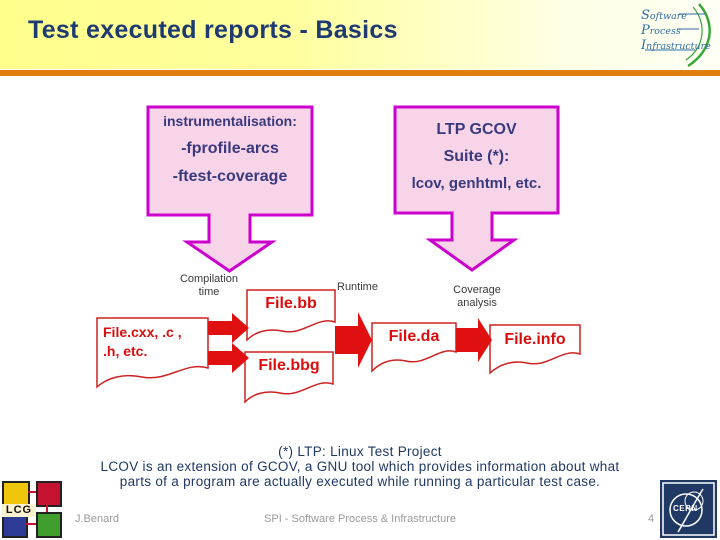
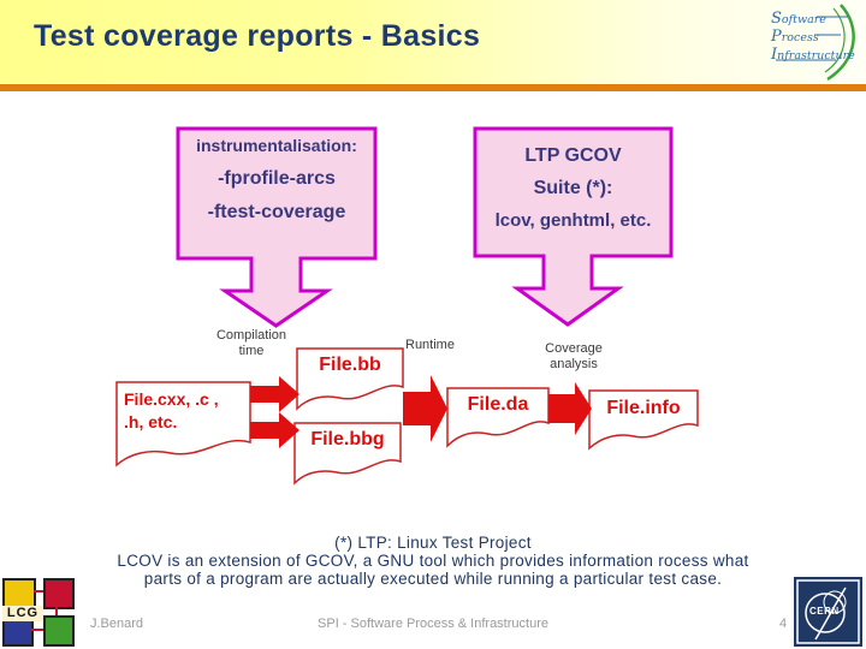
- Test executed reports - Basics
+ Test coverage reports - Basics
  Software
  Process
  Infrastructure
  instrumentalisation:
  -fprofile-arcs
  -ftest-coverage
  LTP GCOV
  Suite (*):
  lcov, genhtml, etc.
  Compilation
  time
  Runtime
  Coverage
  analysis
  File.cxx, .c ,
  .h, etc.
  File.bb
  File.bbg
  File.da
  File.info
  (*) LTP: Linux Test Project
- LCOV is an extension of GCOV, a GNU tool which provides information about what
+ LCOV is an extension of GCOV, a GNU tool which provides information rocess what
  parts of a program are actually executed while running a particular test case.
  LCG
  J.Benard
  SPI - Software Process & Infrastructure
  4
  CERN
